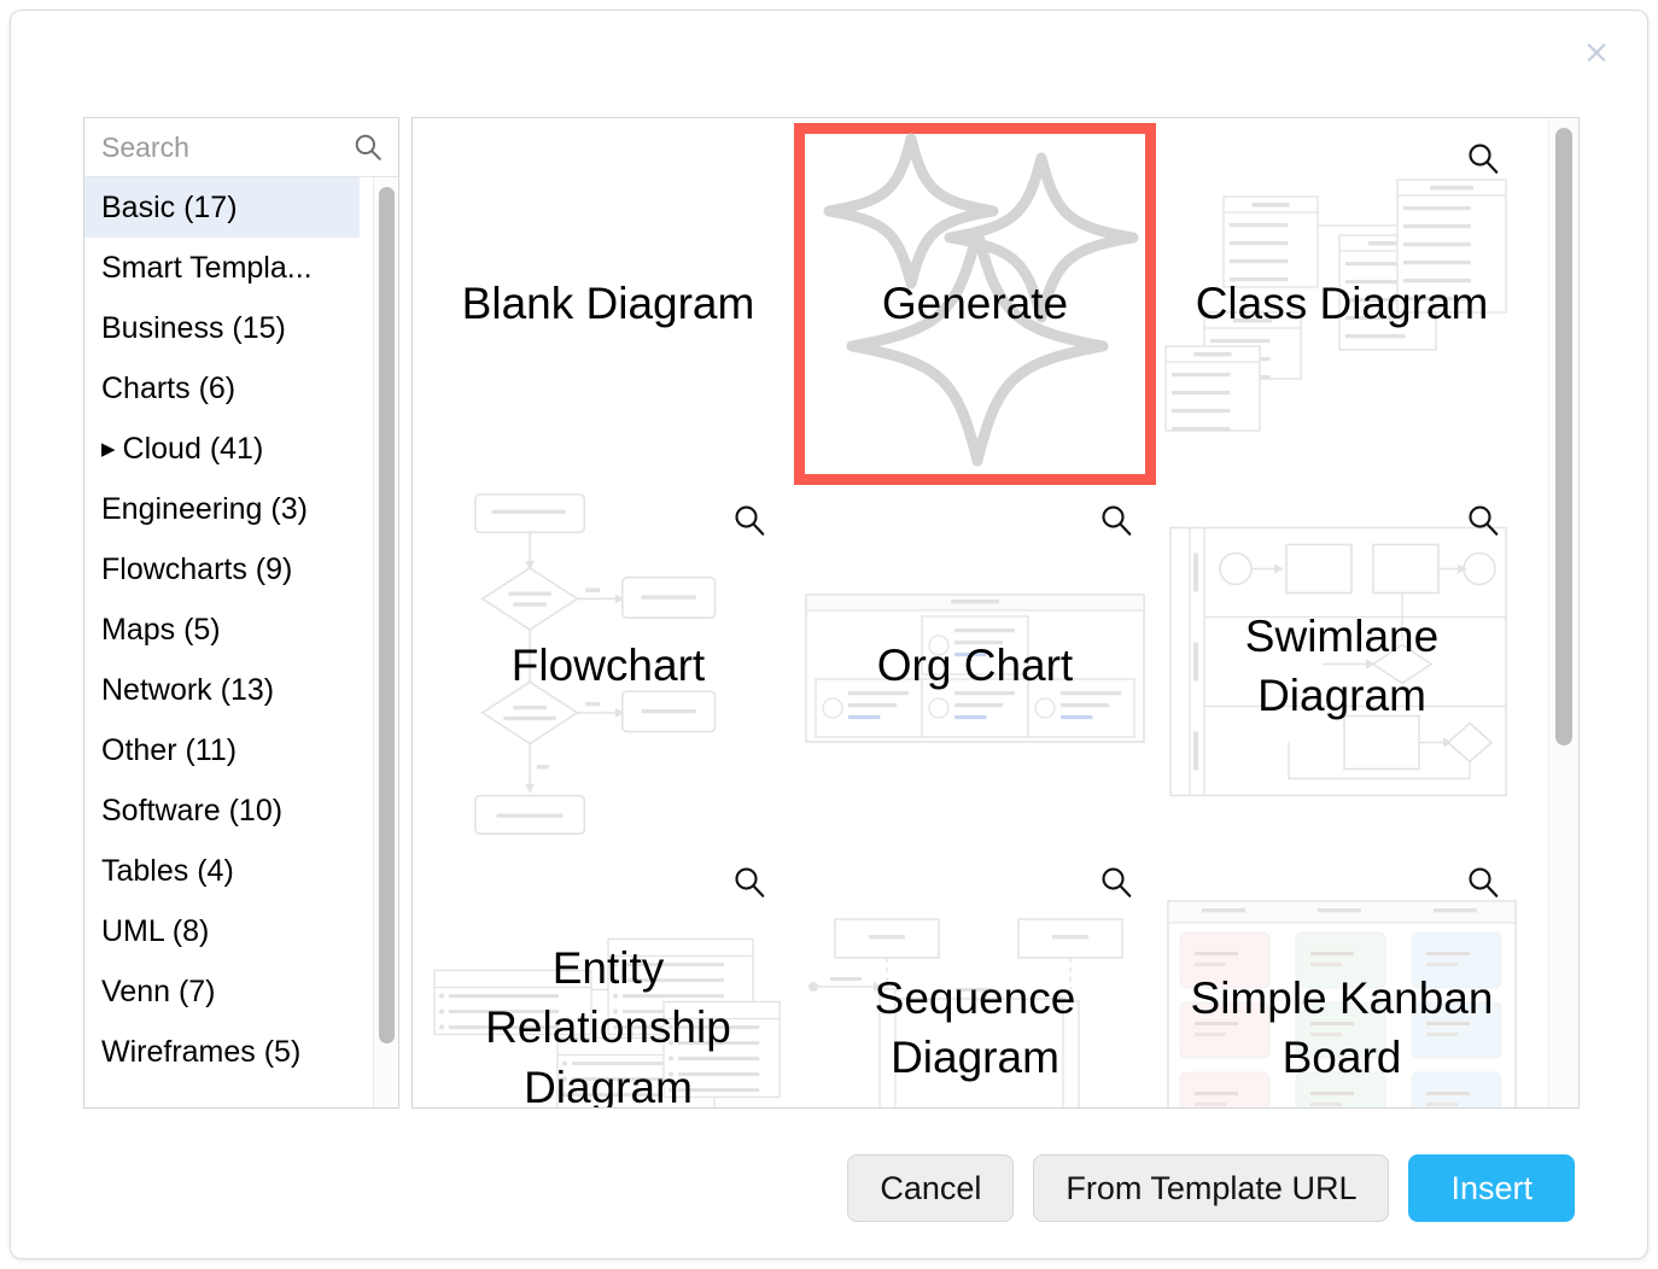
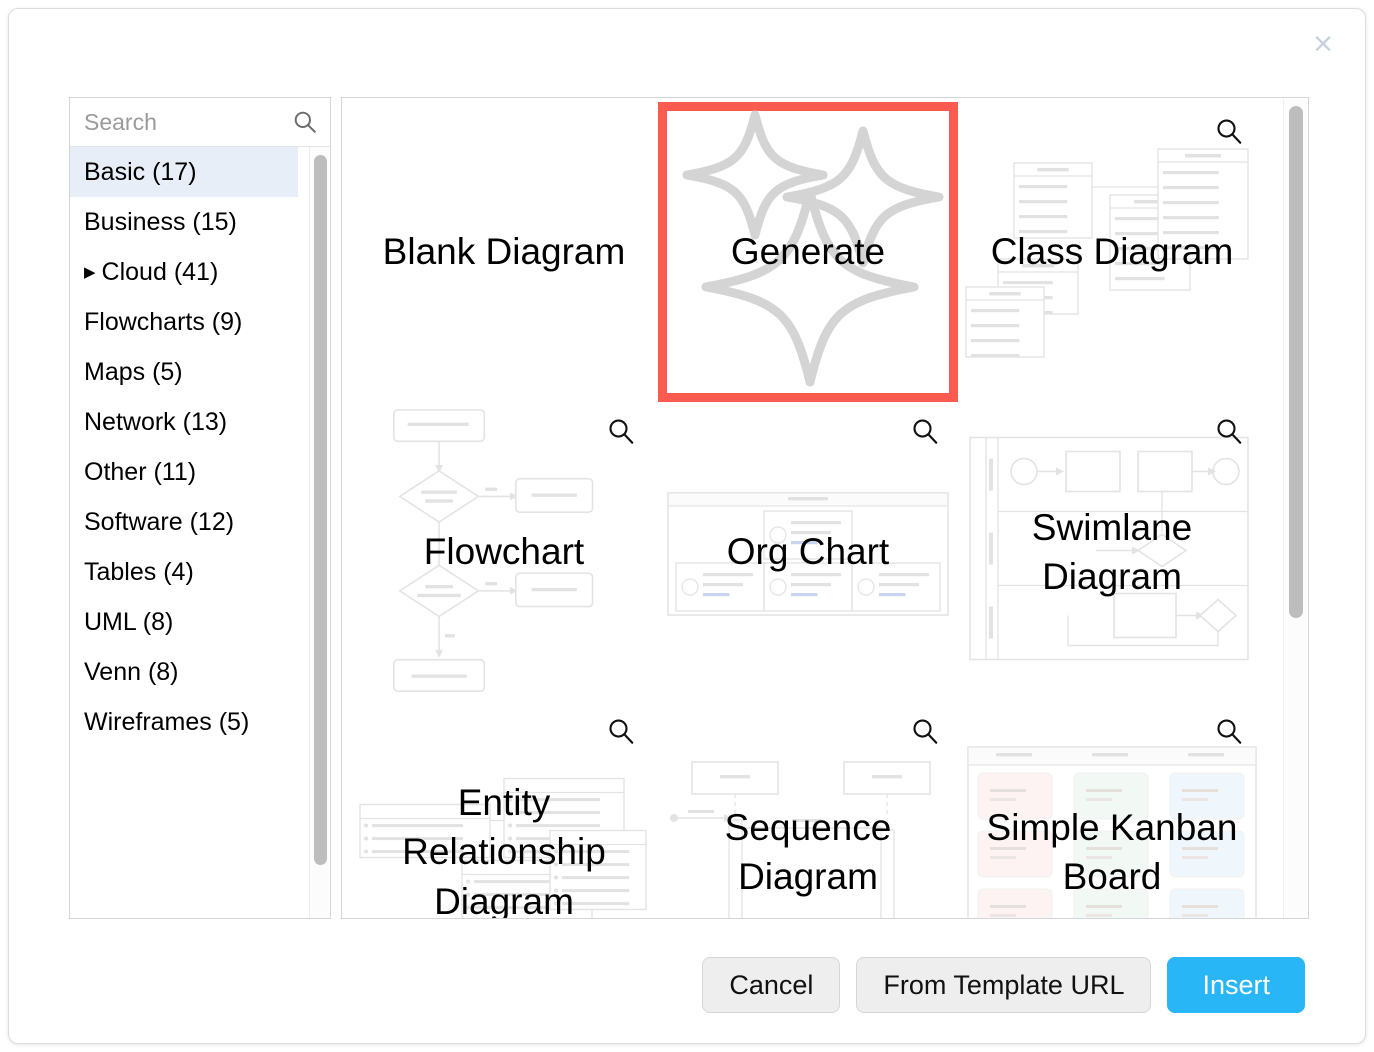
  ×
  Search
  Basic (17)
- Smart Templa...
  Business (15)
- Charts (6)
  ▶ Cloud (41)
- Engineering (3)
  Flowcharts (9)
  Maps (5)
  Network (13)
  Other (11)
- Software (10)
+ Software (12)
  Tables (4)
  UML (8)
- Venn (7)
+ Venn (8)
  Wireframes (5)
  Blank Diagram
  Generate
  Class Diagram
  Flowchart
  Org Chart
  Swimlane Diagram
  Entity Relationship Diagram
  Sequence Diagram
  Simple Kanban Board
  Cancel
  From Template URL
  Insert
